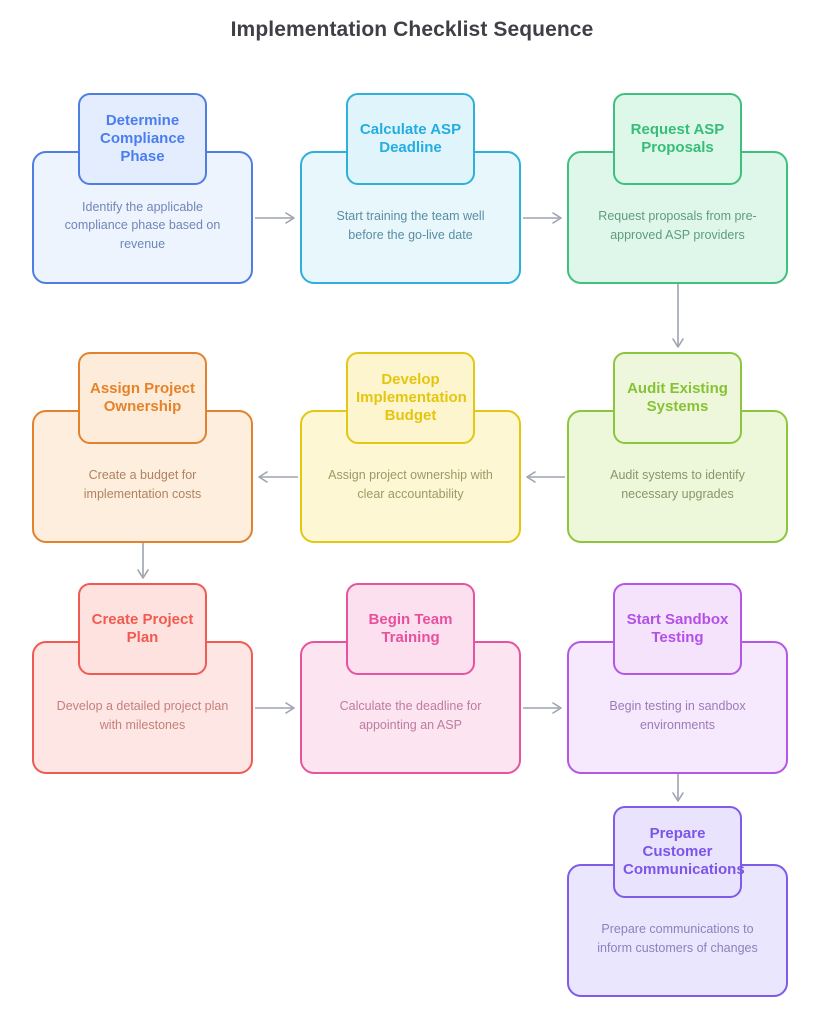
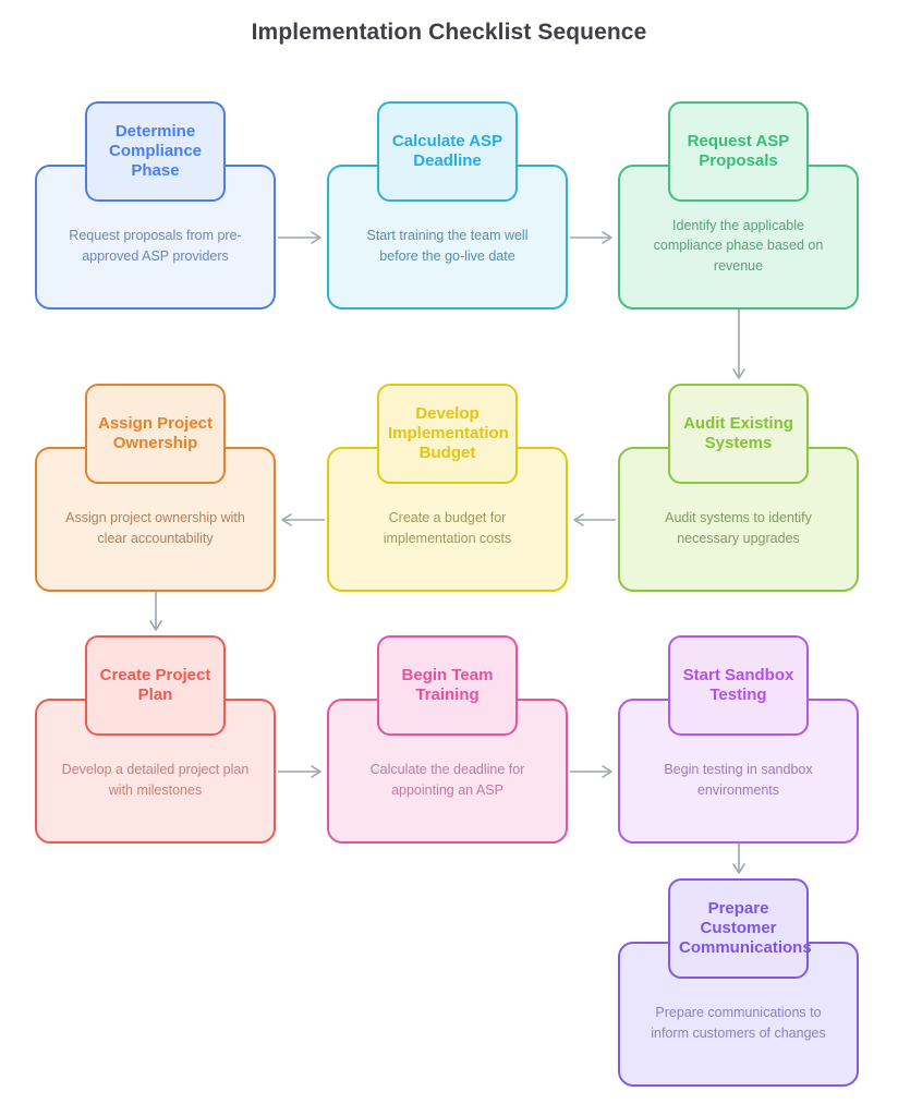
  Implementation Checklist Sequence
- Identify the applicable compliance phase based on revenue
+ Request proposals from pre-approved ASP providers
  Determine Compliance Phase
  Start training the team well before the go-live date
  Calculate ASP Deadline
- Request proposals from pre-approved ASP providers
+ Identify the applicable compliance phase based on revenue
  Request ASP Proposals
  Audit systems to identify necessary upgrades
  Audit Existing Systems
- Assign project ownership with clear accountability
+ Create a budget for implementation costs
  Develop Implementation Budget
- Create a budget for implementation costs
+ Assign project ownership with clear accountability
  Assign Project Ownership
  Develop a detailed project plan with milestones
  Create Project Plan
  Calculate the deadline for appointing an ASP
  Begin Team Training
  Begin testing in sandbox environments
  Start Sandbox Testing
  Prepare communications to inform customers of changes
  Prepare Customer Communications
